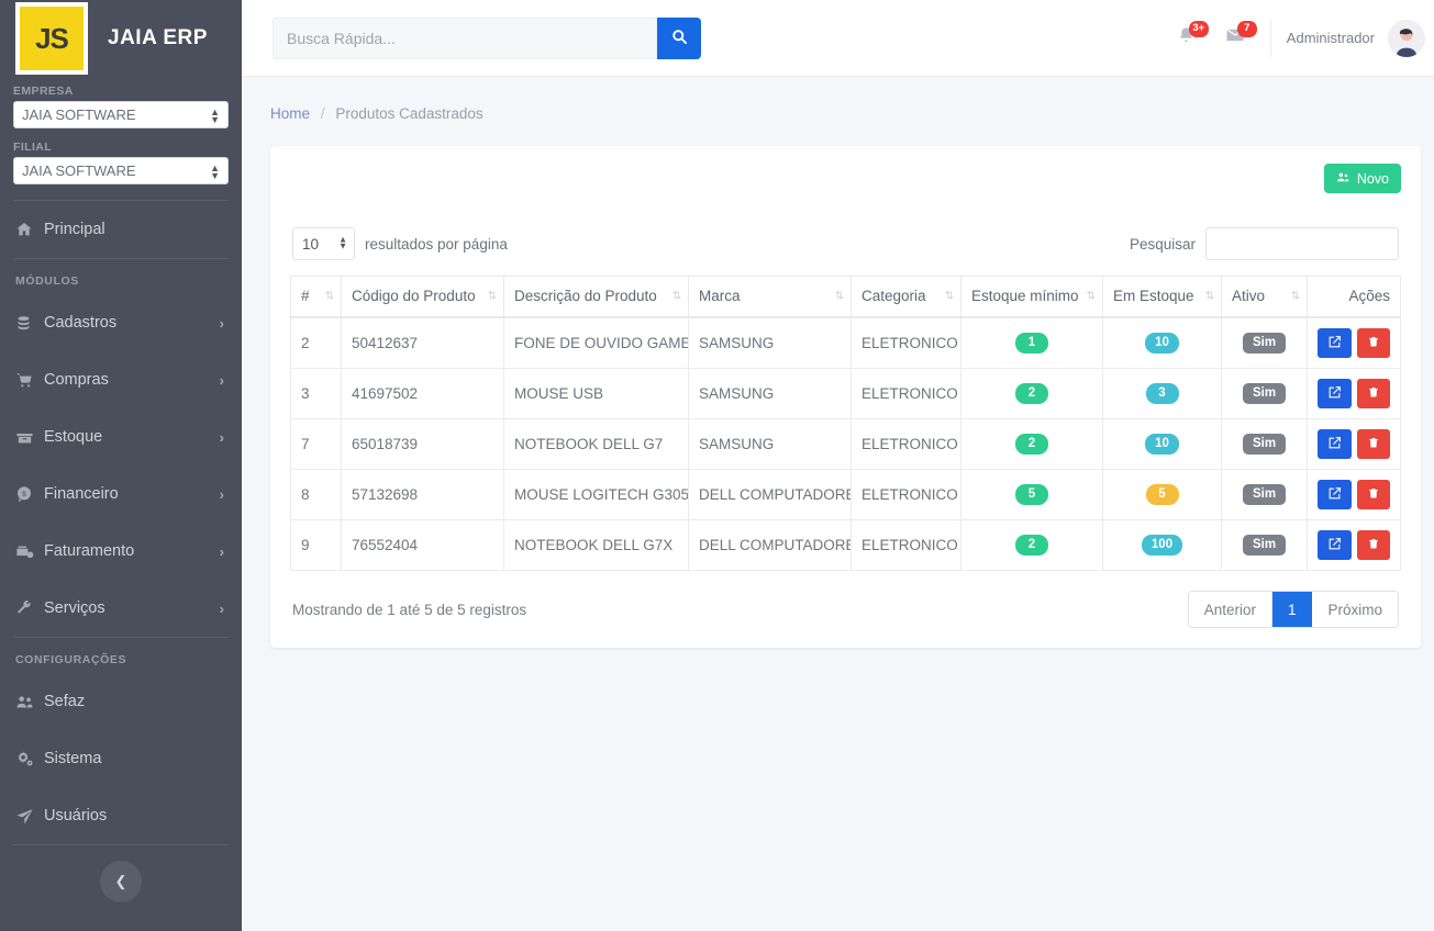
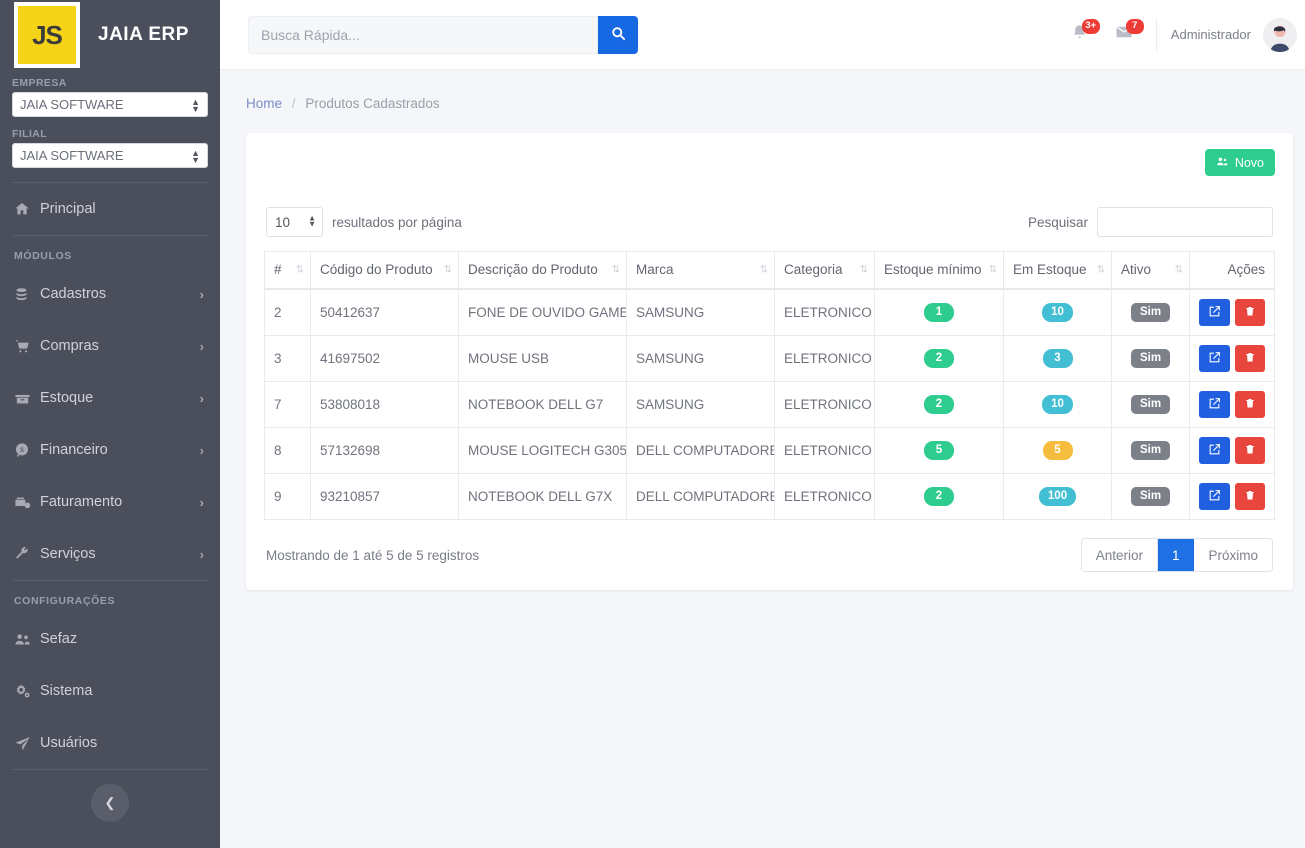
  JS
  JAIA ERP
  EMPRESA
  JAIA SOFTWARE
  ▲
  ▼
  FILIAL
  JAIA SOFTWARE
  ▲
  ▼
  Principal
  MÓDULOS
  Cadastros
  ›
  Compras
  ›
  Estoque
  ›
  Financeiro
  ›
  Faturamento
  ›
  Serviços
  ›
  CONFIGURAÇÕES
  Sefaz
  Sistema
  Usuários
  ❮
  Busca Rápida...
  3+
  7
  Administrador
  Home / Produtos Cadastrados
  Novo
  10
  ▲
  ▼
  resultados por página
  Pesquisar
  # ⇅	Código do Produto ⇅	Descrição do Produto ⇅	Marca ⇅	Categoria ⇅	Estoque mínimo ⇅	Em Estoque ⇅	Ativo ⇅	Ações
  2	50412637	FONE DE OUVIDO GAME	SAMSUNG	ELETRONICO	1	10	Sim
  3	41697502	MOUSE USB	SAMSUNG	ELETRONICO	2	3	Sim
- 7	65018739	NOTEBOOK DELL G7	SAMSUNG	ELETRONICO	2	10	Sim
+ 7	53808018	NOTEBOOK DELL G7	SAMSUNG	ELETRONICO	2	10	Sim
  8	57132698	MOUSE LOGITECH G305	DELL COMPUTADORE	ELETRONICO	5	5	Sim
- 9	76552404	NOTEBOOK DELL G7X	DELL COMPUTADORE	ELETRONICO	2	100	Sim
+ 9	93210857	NOTEBOOK DELL G7X	DELL COMPUTADORE	ELETRONICO	2	100	Sim
  Mostrando de 1 até 5 de 5 registros
  Anterior
  1
  Próximo
